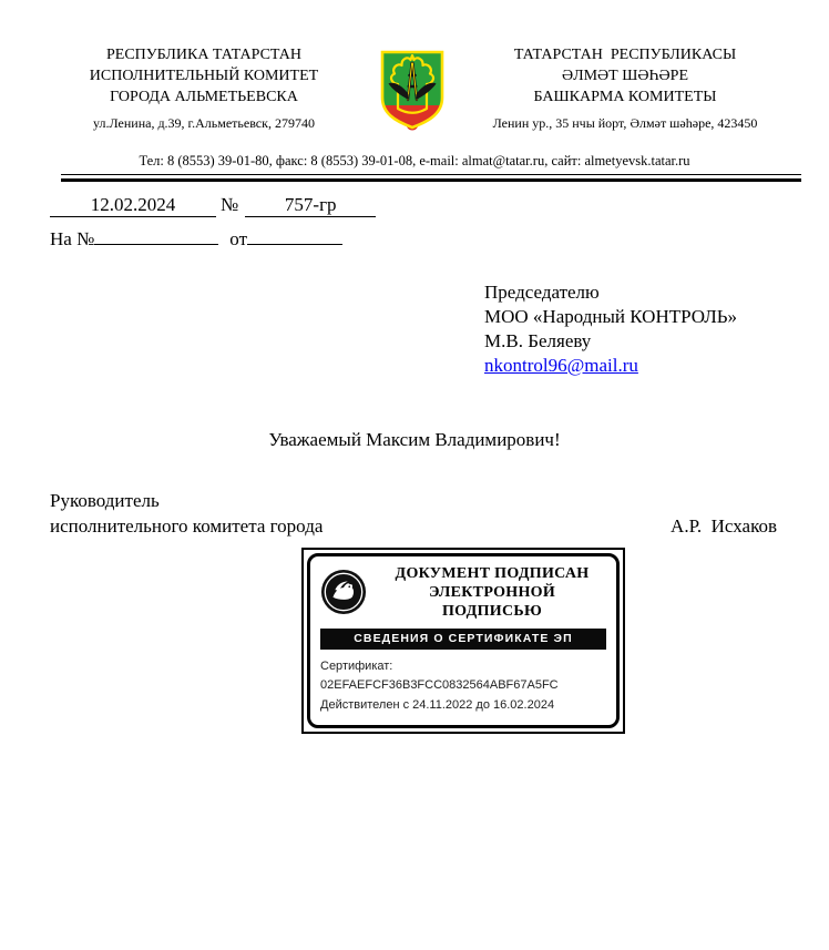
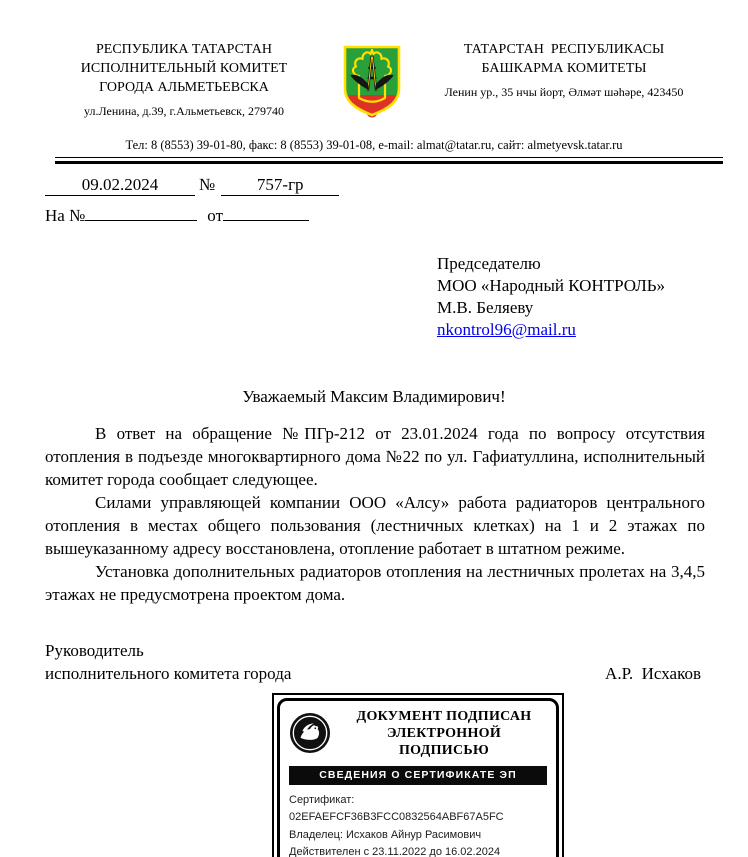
  РЕСПУБЛИКА ТАТАРСТАН
  ИСПОЛНИТЕЛЬНЫЙ КОМИТЕТ
  ГОРОДА АЛЬМЕТЬЕВСКА
  ул.Ленина, д.39, г.Альметьевск, 279740
  ТАТАРСТАН РЕСПУБЛИКАСЫ
- ӘЛМӘТ ШӘҺӘРЕ
  БАШКАРМА КОМИТЕТЫ
  Ленин ур., 35 нчы йорт, Әлмәт шәһәре, 423450
  Тел: 8 (8553) 39-01-80, факс: 8 (8553) 39-01-08, e-mail: almat@tatar.ru, сайт: almetyevsk.tatar.ru
- 12.02.2024
+ 09.02.2024
  №
  757-гр
  На №
  от
  Председателю
  МОО «Народный КОНТРОЛЬ»
  М.В. Беляеву
  nkontrol96@mail.ru
  Уважаемый Максим Владимирович!
+ В ответ на обращение №ПГр-212 от 23.01.2024 года по вопросу отсутствия отопления в подъезде многоквартирного дома №22 по ул. Гафиатуллина, исполнительный комитет города сообщает следующее.
+ Силами управляющей компании ООО «Алсу» работа радиаторов центрального отопления в местах общего пользования (лестничных клетках) на 1 и 2 этажах по вышеуказанному адресу восстановлена, отопление работает в штатном режиме.
+ Установка дополнительных радиаторов отопления на лестничных пролетах на 3,4,5 этажах не предусмотрена проектом дома.
  Руководитель
  исполнительного комитета города
  А.Р. Исхаков
  ДОКУМЕНТ ПОДПИСАН
  ЭЛЕКТРОННОЙ ПОДПИСЬЮ
  СВЕДЕНИЯ О СЕРТИФИКАТЕ ЭП
  Сертификат: 02EFAEFCF36B3FCC0832564ABF67A5FC
+ Владелец: Исхаков Айнур Расимович
- Действителен с 24.11.2022 до 16.02.2024
+ Действителен с 23.11.2022 до 16.02.2024
